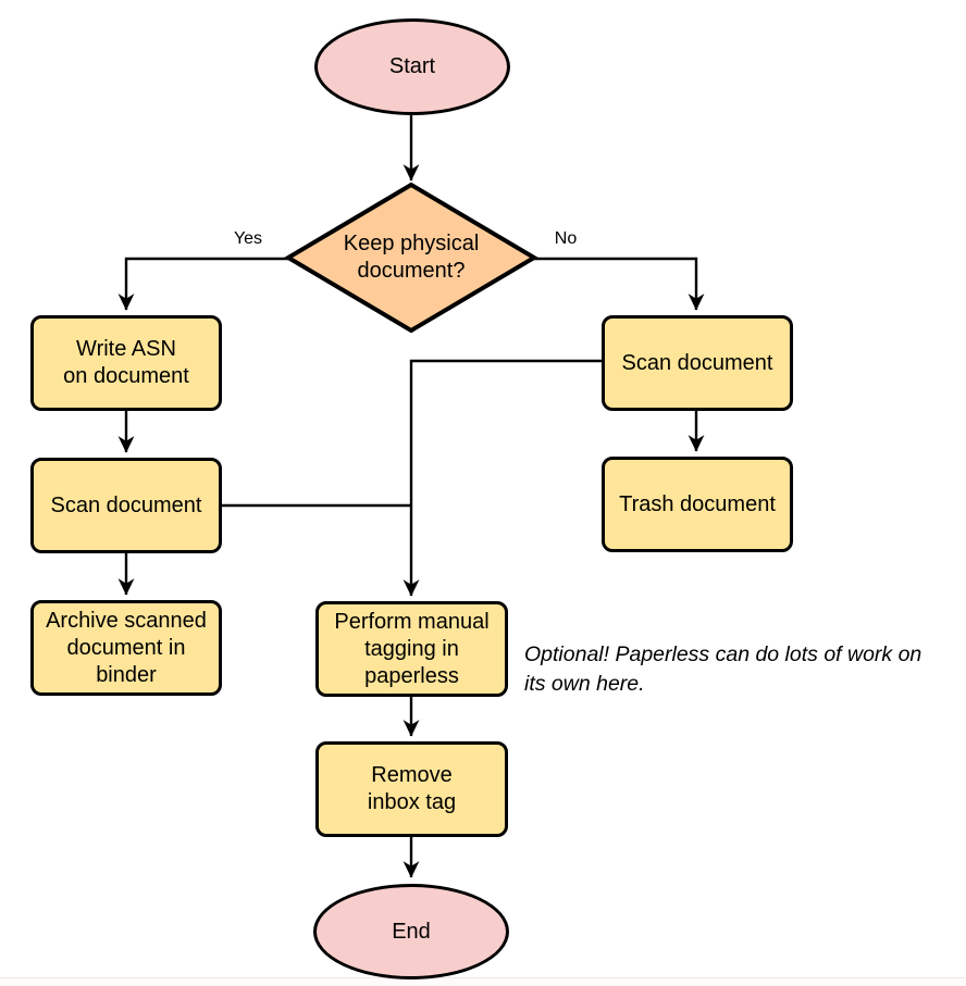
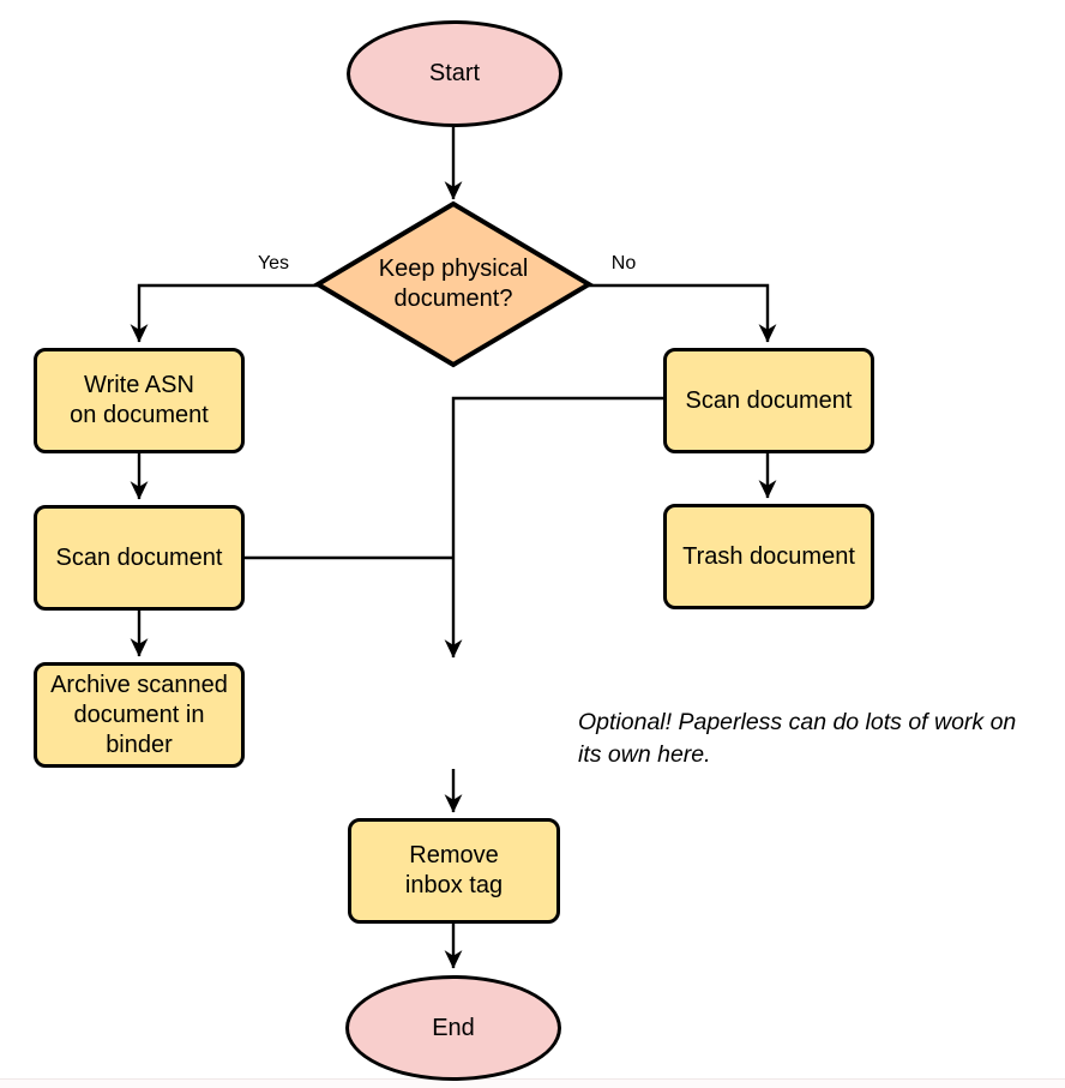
  Start
  Keep physical
  document?
  Yes
  No
  Write ASN
  on document
  Scan document
  Archive scanned
  document in
  binder
  Scan document
  Trash document
- Perform manual
- tagging in
- paperless
  Optional! Paperless can do lots of work on
  its own here.
  Remove
  inbox tag
  End
